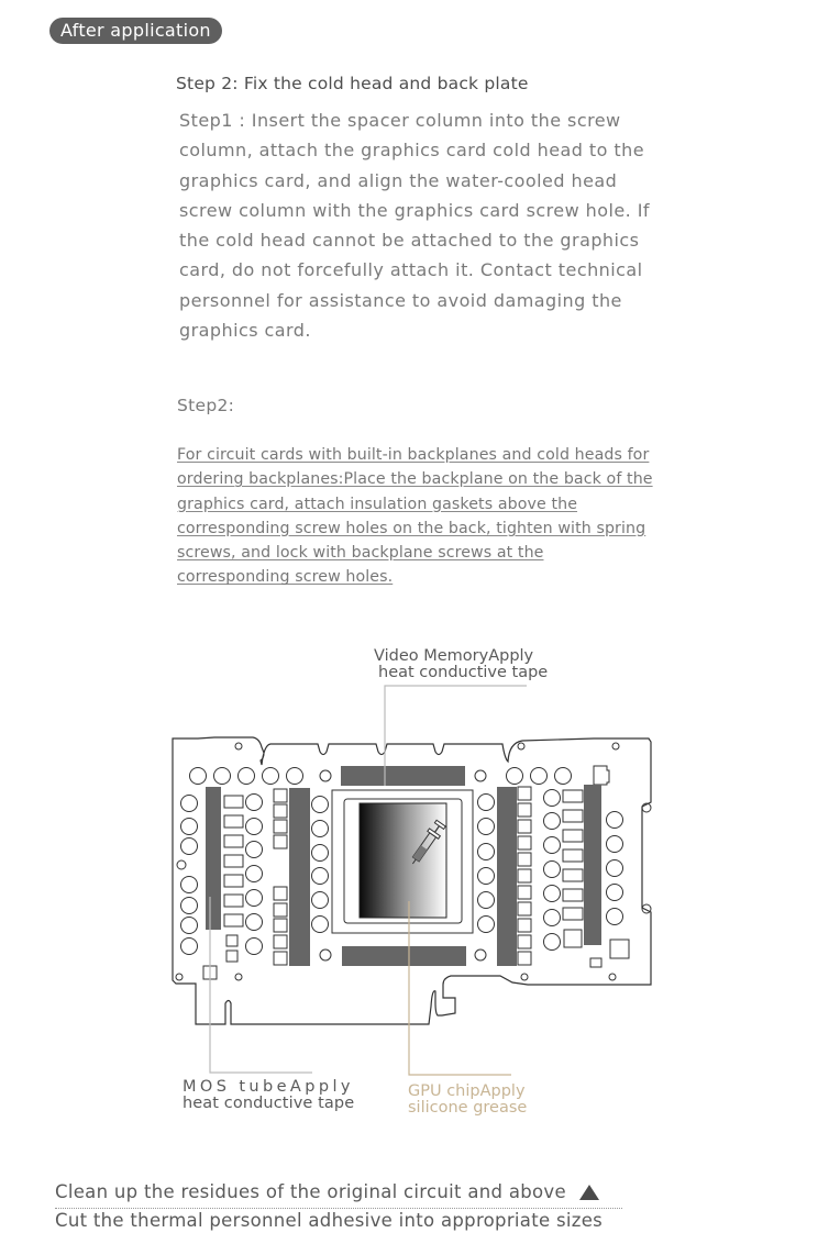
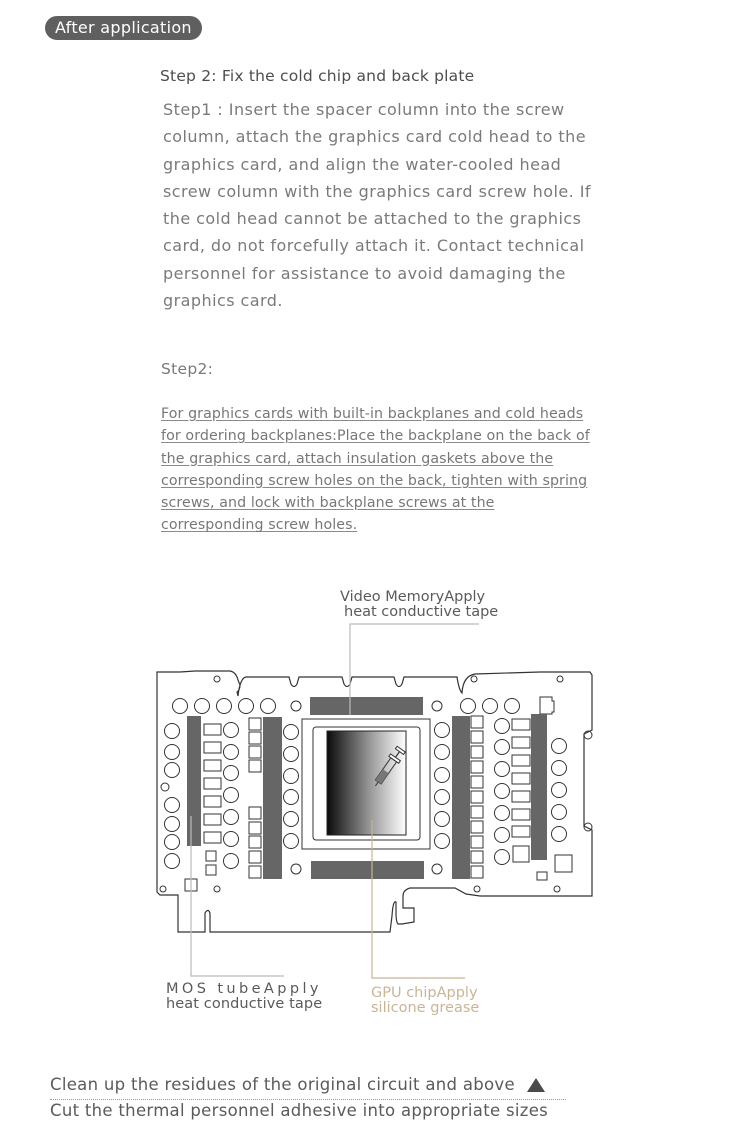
  After application
- Step 2: Fix the cold head and back plate
+ Step 2: Fix the cold chip and back plate
  Step1 : Insert the spacer column into the screw column, attach the graphics card cold head to the graphics card, and align the water-cooled head screw column with the graphics card screw hole. If the cold head cannot be attached to the graphics card, do not forcefully attach it. Contact technical personnel for assistance to avoid damaging the graphics card.
  Step2:
- For circuit cards with built-in backplanes and cold heads for ordering backplanes:Place the backplane on the back of the graphics card, attach insulation gaskets above the corresponding screw holes on the back, tighten with spring screws, and lock with backplane screws at the corresponding screw holes.
+ For graphics cards with built-in backplanes and cold heads for ordering backplanes:Place the backplane on the back of the graphics card, attach insulation gaskets above the corresponding screw holes on the back, tighten with spring screws, and lock with backplane screws at the corresponding screw holes.
  Video MemoryApply
  heat conductive tape
  MOS tubeApply
  heat conductive tape
  GPU chipApply
  silicone grease
  Clean up the residues of the original circuit and above
  Cut the thermal personnel adhesive into appropriate sizes
